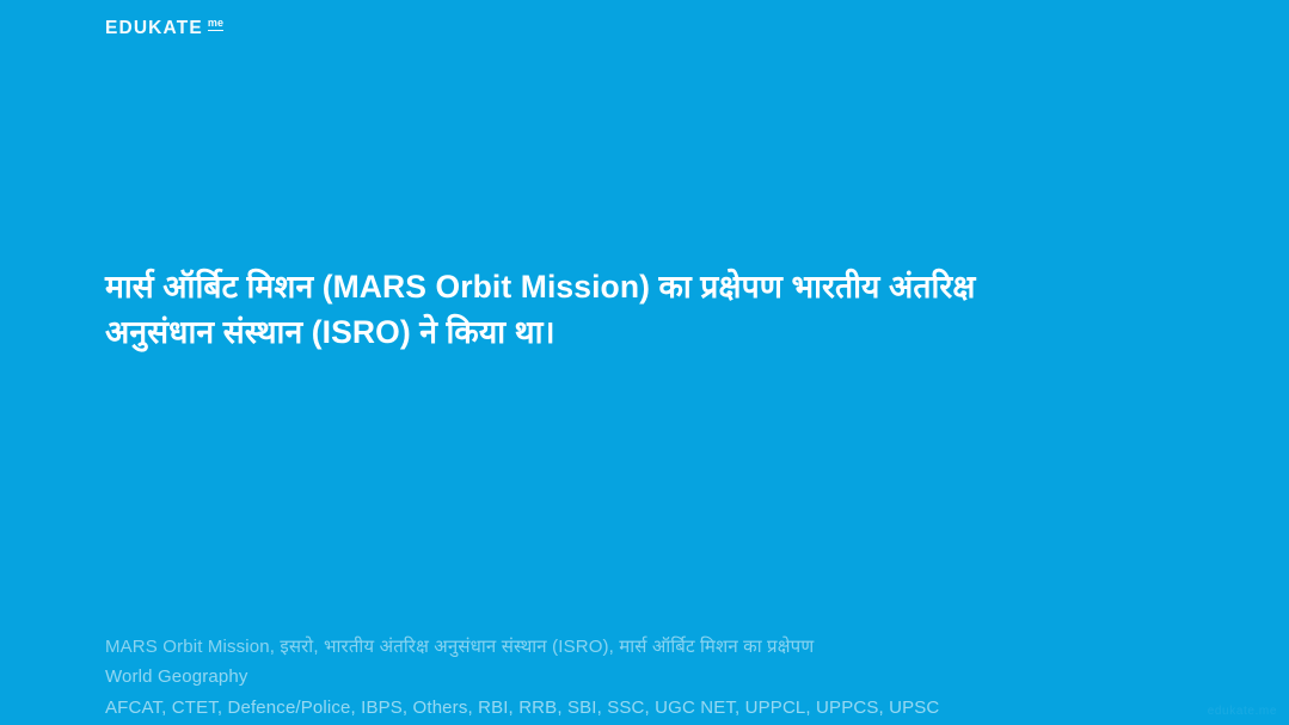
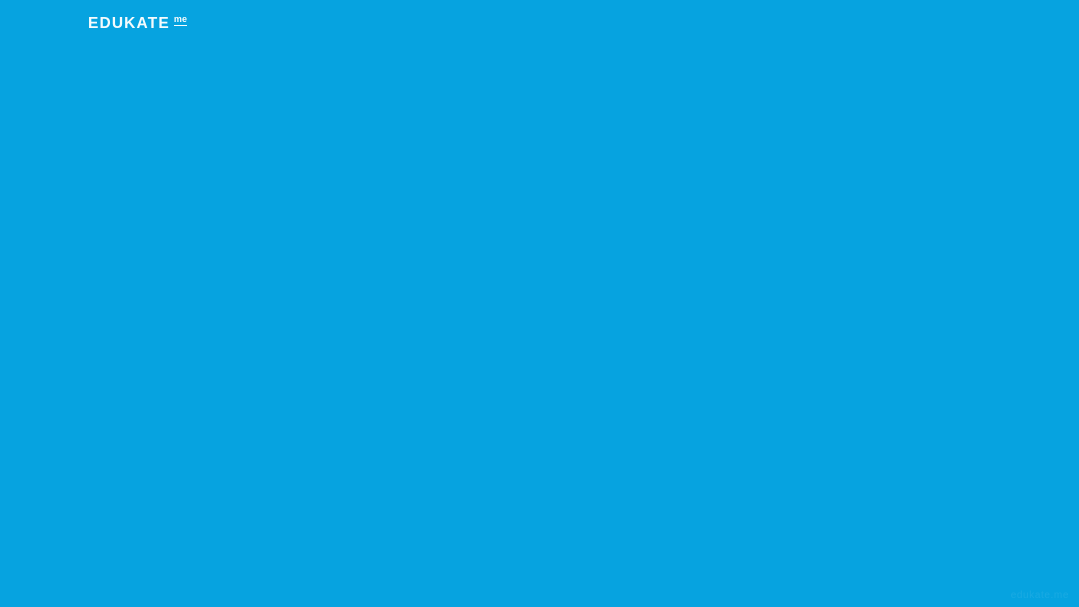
  EDUKATE
  me
- मार्स ऑर्बिट मिशन (MARS Orbit Mission) का प्रक्षेपण भारतीय अंतरिक्ष
- अनुसंधान संस्थान (ISRO) ने किया था।
- MARS Orbit Mission, इसरो, भारतीय अंतरिक्ष अनुसंधान संस्थान (ISRO), मार्स ऑर्बिट मिशन का प्रक्षेपण
- World Geography
- AFCAT, CTET, Defence/Police, IBPS, Others, RBI, RRB, SBI, SSC, UGC NET, UPPCL, UPPCS, UPSC
